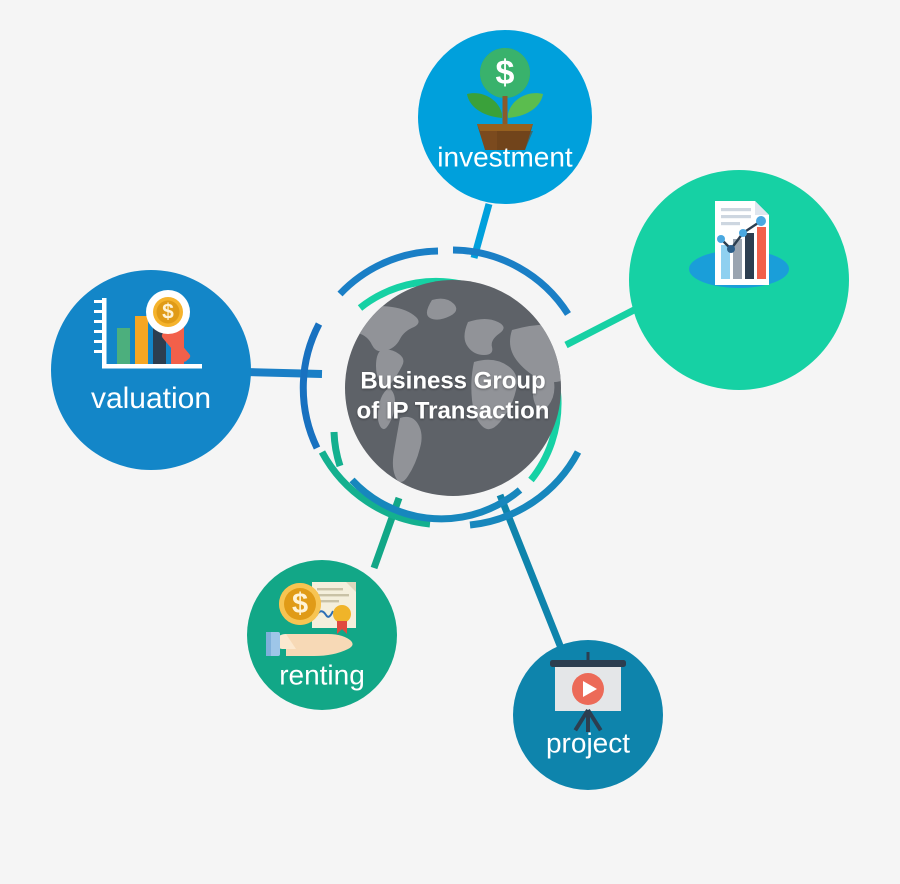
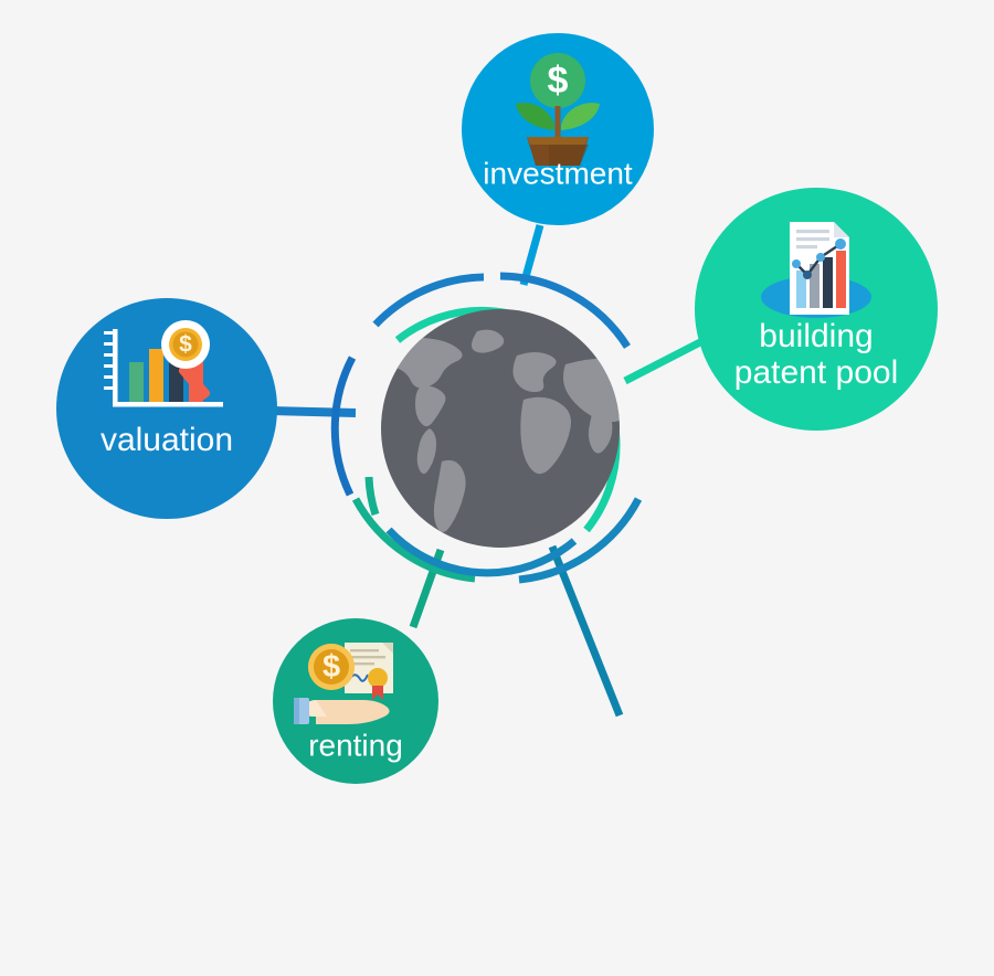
- Business Group
- of IP Transaction
  $
  investment
+ building
+ patent pool
  $
  valuation
  $
  renting
- project
